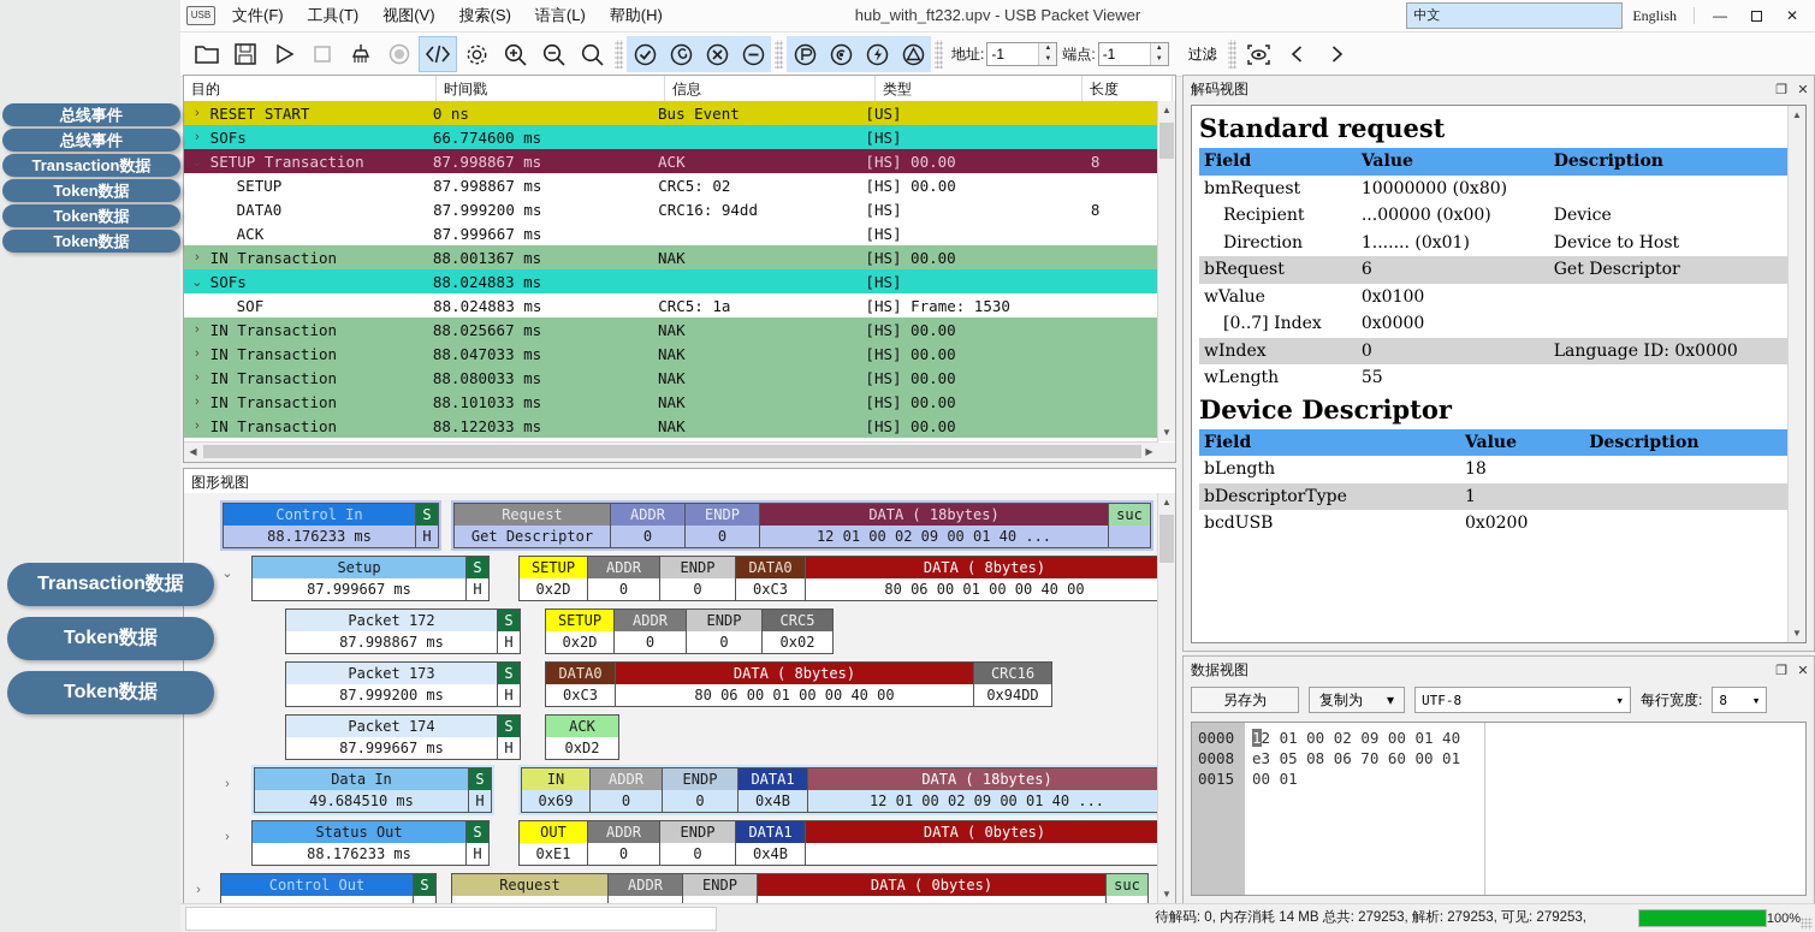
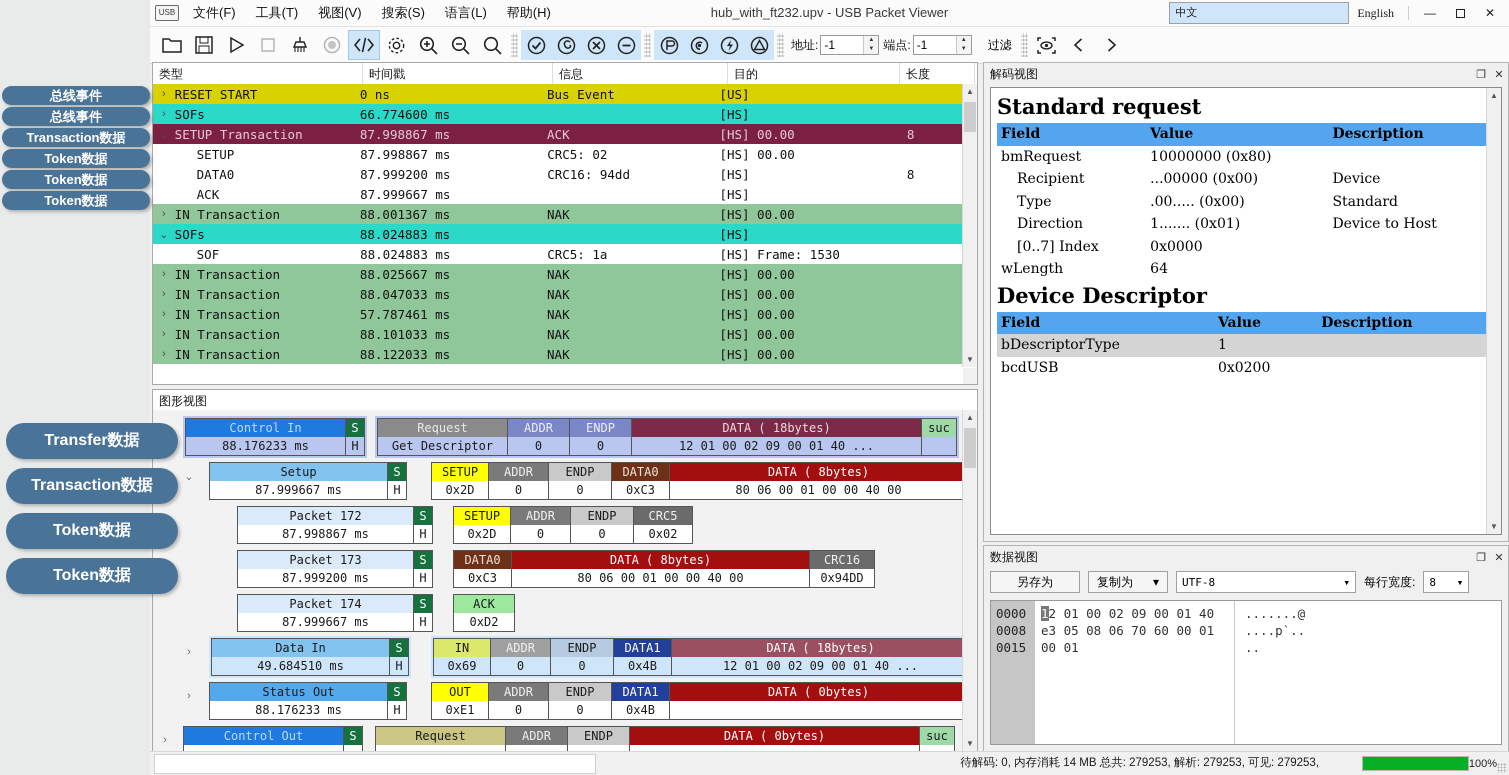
  USB
  文件(F)
  工具(T)
  视图(V)
  搜索(S)
  语言(L)
  帮助(H)
  hub_with_ft232.upv - USB Packet Viewer
  中文
  English
  —
  ✕
  地址:
  -1
  端点:
  -1
  过滤
- 目的
+ 类型
  时间戳
  信息
- 类型
+ 目的
  长度
  ›
  RESET START
  0 ns
  Bus Event
  [US]
  ›
  SOFs
  66.774600 ms
  [HS]
  ⌄
  SETUP Transaction
  87.998867 ms
  ACK
  [HS] 00.00
  8
  SETUP
  87.998867 ms
  CRC5: 02
  [HS] 00.00
  DATA0
  87.999200 ms
  CRC16: 94dd
  [HS]
  8
  ACK
  87.999667 ms
  [HS]
  ›
  IN Transaction
  88.001367 ms
  NAK
  [HS] 00.00
  ⌄
  SOFs
  88.024883 ms
  [HS]
  SOF
  88.024883 ms
  CRC5: 1a
  [HS] Frame: 1530
  ›
  IN Transaction
  88.025667 ms
  NAK
  [HS] 00.00
  ›
  IN Transaction
  88.047033 ms
  NAK
  [HS] 00.00
  ›
  IN Transaction
- 88.080033 ms
+ 57.787461 ms
  NAK
  [HS] 00.00
  ›
  IN Transaction
  88.101033 ms
  NAK
  [HS] 00.00
  ›
  IN Transaction
  88.122033 ms
  NAK
  [HS] 00.00
  ▲
  ▼
- ◀
- ▶
  图形视图
  Control In
  88.176233 ms
  S
  H
  Request
  Get Descriptor
  ADDR
  0
  ENDP
  0
  DATA ( 18bytes)
  12 01 00 02 09 00 01 40 ...
  suc
  ⌄
  Setup
  87.999667 ms
  S
  H
  SETUP
  0x2D
  ADDR
  0
  ENDP
  0
  DATA0
  0xC3
  DATA ( 8bytes)
  80 06 00 01 00 00 40 00
  Packet 172
  87.998867 ms
  S
  H
  SETUP
  0x2D
  ADDR
  0
  ENDP
  0
  CRC5
  0x02
  Packet 173
  87.999200 ms
  S
  H
  DATA0
  0xC3
  DATA ( 8bytes)
  80 06 00 01 00 00 40 00
  CRC16
  0x94DD
  Packet 174
  87.999667 ms
  S
  H
  ACK
  0xD2
  ›
  Data In
  49.684510 ms
  S
  H
  IN
  0x69
  ADDR
  0
  ENDP
  0
  DATA1
  0x4B
  DATA ( 18bytes)
  12 01 00 02 09 00 01 40 ...
  ›
  Status Out
  88.176233 ms
  S
  H
  OUT
  0xE1
  ADDR
  0
  ENDP
  0
  DATA1
  0x4B
  DATA ( 0bytes)
  ›
  Control Out
  S
  Request
  ADDR
  ENDP
  DATA ( 0bytes)
  suc
  ▲
  ▼
  解码视图
  ❐
  ✕
  Standard request
  Field	Value	Description
  bmRequest	10000000 (0x80)
  Recipient	...00000 (0x00)	Device
+ Type	.00..... (0x00)	Standard
  Direction	1....... (0x01)	Device to Host
- bRequest	6	Get Descriptor
- wValue	0x0100
  [0..7] Index	0x0000
- wIndex	0	Language ID: 0x0000
- wLength	55
+ wLength	64
  Device Descriptor
  Field	Value	Description
- bLength	18
  bDescriptorType	1
  bcdUSB	0x0200
  ▲
  ▼
  数据视图
  ❐
  ✕
  另存为
  复制为
  ▾
  UTF-8
  ▾
  每行宽度:
  8
  ▾
  0000
  0008
  0015
  12 01 00 02 09 00 01 40
  e3 05 08 06 70 60 00 01
  00 01
+ .......@
+ ....p`..
+ ..
  待解码: 0, 内存消耗 14 MB 总共: 279253, 解析: 279253, 可见: 279253,
  100%
  总线事件
  总线事件
  Transaction数据
  Token数据
  Token数据
  Token数据
+ Transfer数据
  Transaction数据
  Token数据
  Token数据
